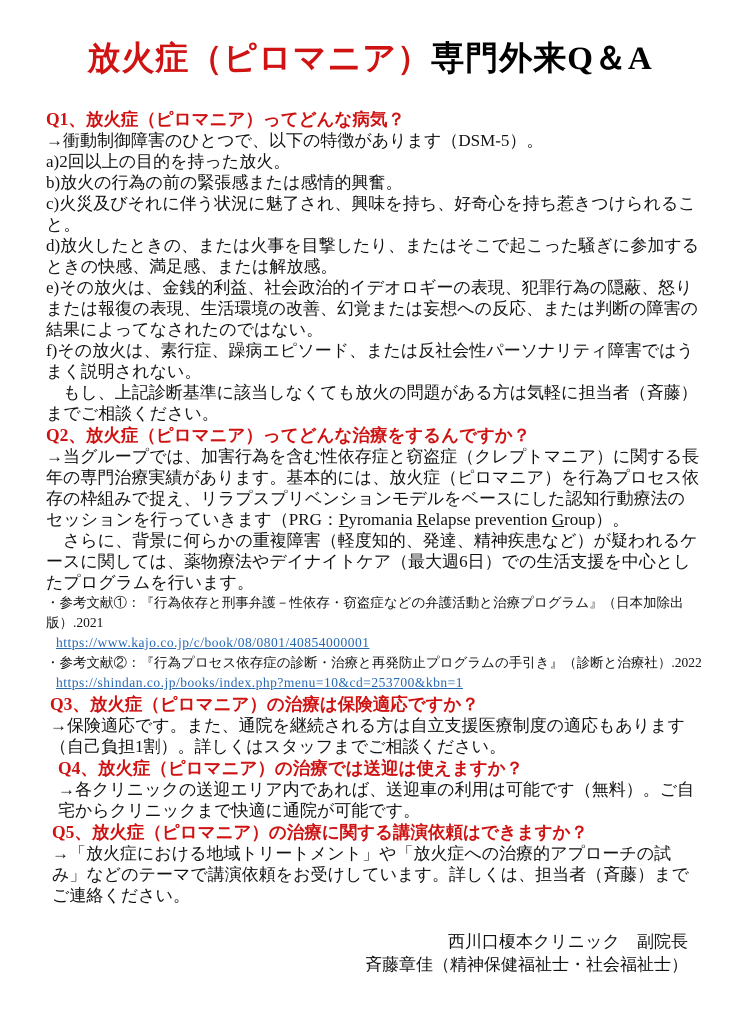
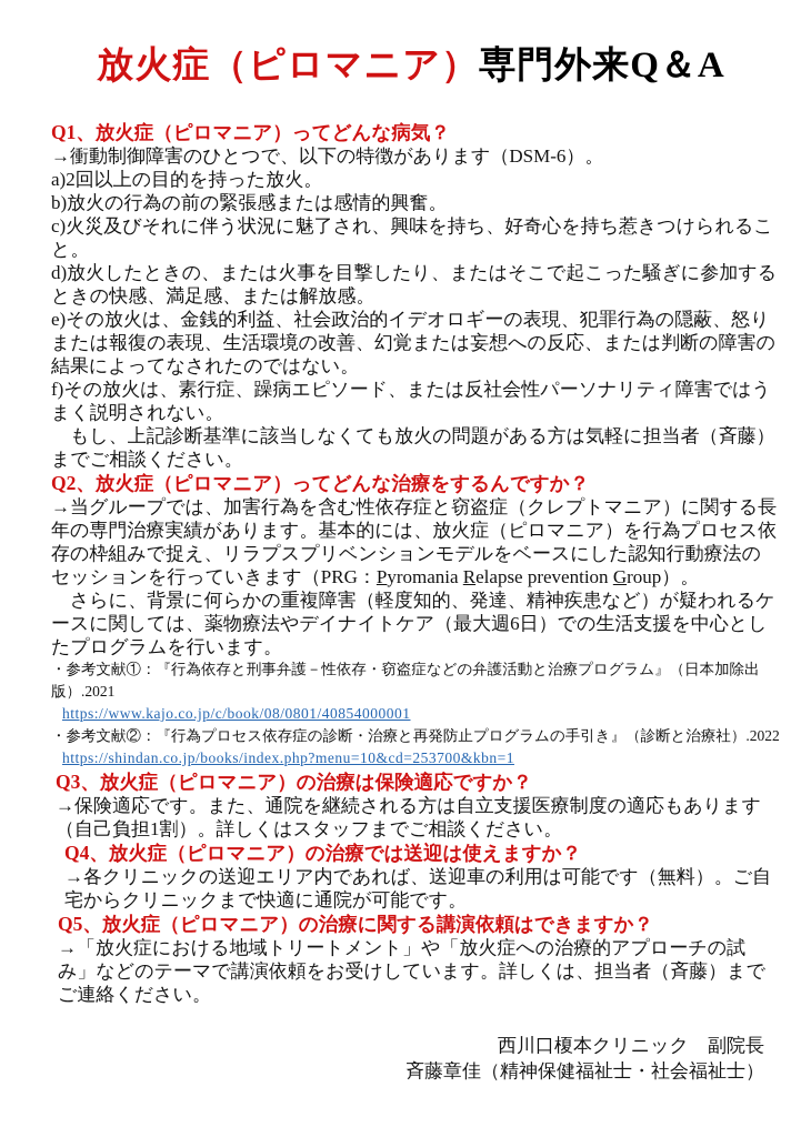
  放火症（ピロマニア）専門外来Q＆A
  Q1、放火症（ピロマニア）ってどんな病気？
- →衝動制御障害のひとつで、以下の特徴があります（DSM-5）。
+ →衝動制御障害のひとつで、以下の特徴があります（DSM-6）。
  a)2回以上の目的を持った放火。
  b)放火の行為の前の緊張感または感情的興奮。
  c)火災及びそれに伴う状況に魅了され、興味を持ち、好奇心を持ち惹きつけられること。
  d)放火したときの、または火事を目撃したり、またはそこで起こった騒ぎに参加するときの快感、満足感、または解放感。
  e)その放火は、金銭的利益、社会政治的イデオロギーの表現、犯罪行為の隠蔽、怒りまたは報復の表現、生活環境の改善、幻覚または妄想への反応、または判断の障害の結果によってなされたのではない。
  f)その放火は、素行症、躁病エピソード、または反社会性パーソナリティ障害ではうまく説明されない。
  もし、上記診断基準に該当しなくても放火の問題がある方は気軽に担当者（斉藤）までご相談ください。
  Q2、放火症（ピロマニア）ってどんな治療をするんですか？
  →当グループでは、加害行為を含む性依存症と窃盗症（クレプトマニア）に関する長年の専門治療実績があります。基本的には、放火症（ピロマニア）を行為プロセス依存の枠組みで捉え、リラプスプリベンションモデルをベースにした認知行動療法のセッションを行っていきます（PRG：Pyromania Relapse prevention Group）。
  さらに、背景に何らかの重複障害（軽度知的、発達、精神疾患など）が疑われるケースに関しては、薬物療法やデイナイトケア（最大週6日）での生活支援を中心としたプログラムを行います。
  ・参考文献①：『行為依存と刑事弁護－性依存・窃盗症などの弁護活動と治療プログラム』（日本加除出版）.2021
  https://www.kajo.co.jp/c/book/08/0801/40854000001
  ・参考文献②：『行為プロセス依存症の診断・治療と再発防止プログラムの手引き』（診断と治療社）.2022
  https://shindan.co.jp/books/index.php?menu=10&cd=253700&kbn=1
  Q3、放火症（ピロマニア）の治療は保険適応ですか？
  →保険適応です。また、通院を継続される方は自立支援医療制度の適応もあります（自己負担1割）。詳しくはスタッフまでご相談ください。
  Q4、放火症（ピロマニア）の治療では送迎は使えますか？
  →各クリニックの送迎エリア内であれば、送迎車の利用は可能です（無料）。ご自宅からクリニックまで快適に通院が可能です。
  Q5、放火症（ピロマニア）の治療に関する講演依頼はできますか？
  →「放火症における地域トリートメント」や「放火症への治療的アプローチの試み」などのテーマで講演依頼をお受けしています。詳しくは、担当者（斉藤）までご連絡ください。
  西川口榎本クリニック 副院長
  斉藤章佳（精神保健福祉士・社会福祉士）
